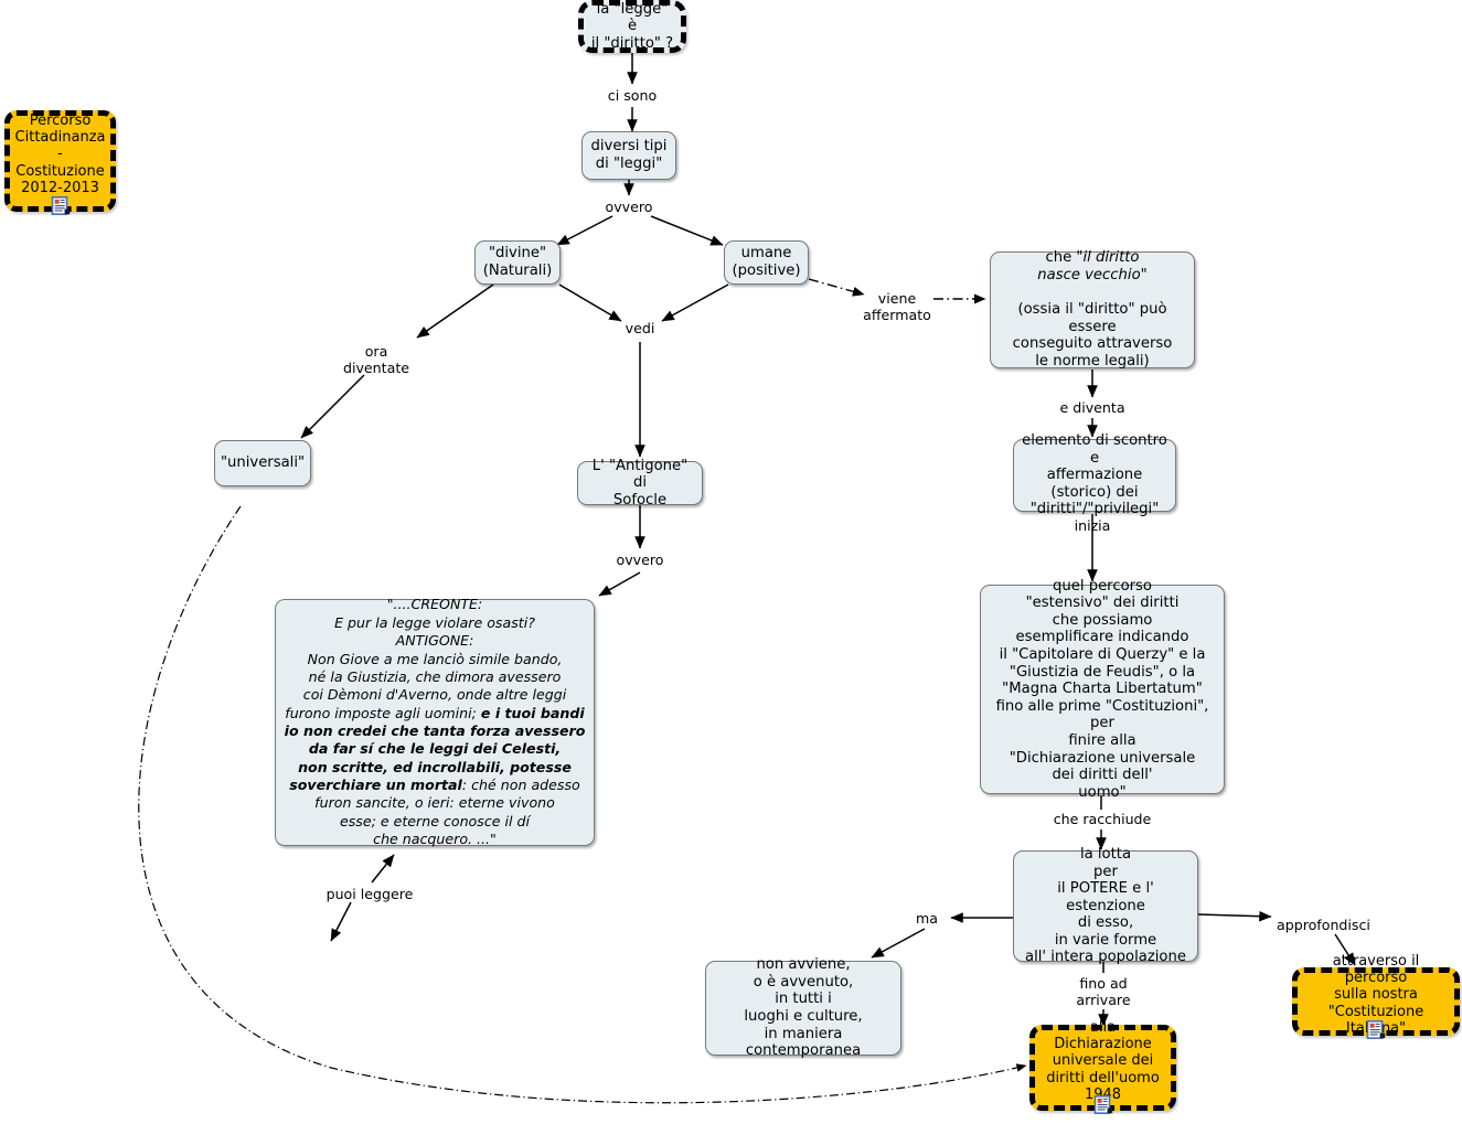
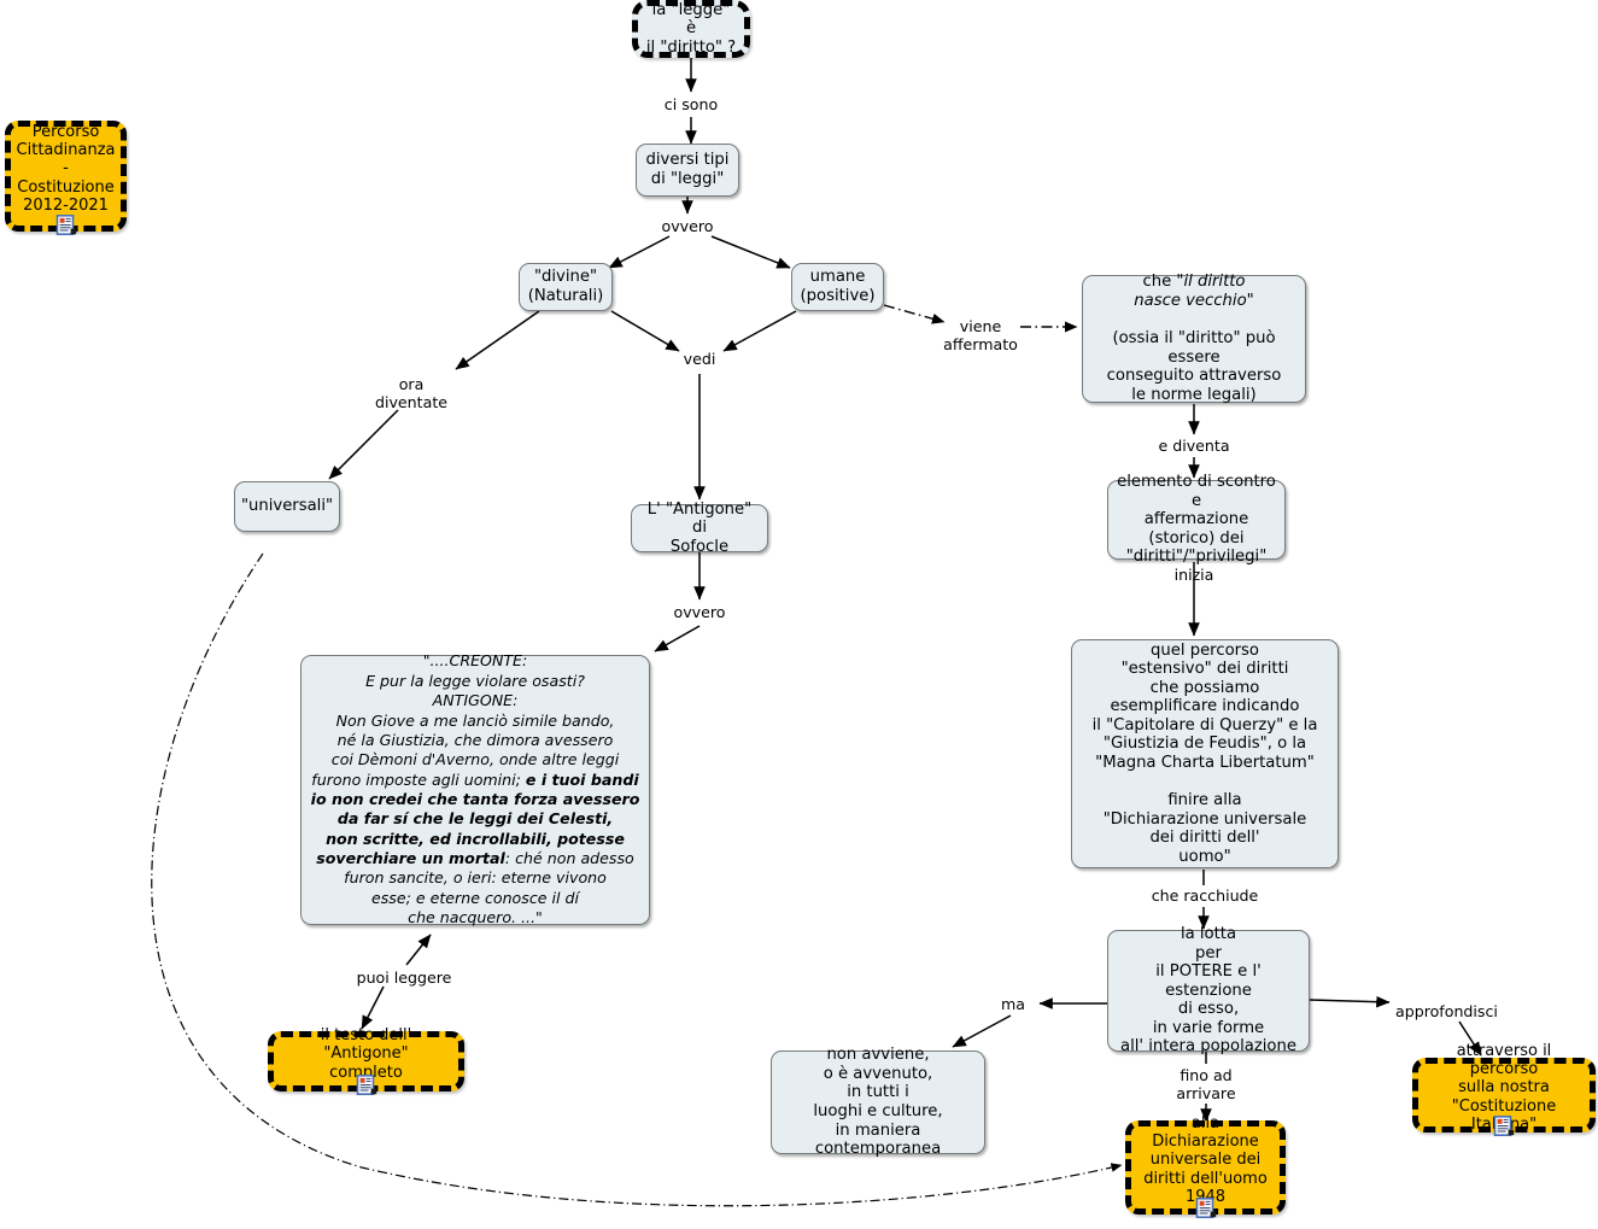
  Percorso
  Cittadinanza -
  Costituzione
- 2012-2013
+ 2012-2021
  la "legge" è
  il "diritto" ?
  ci sono
  diversi tipi
  di "leggi"
  ovvero
  "divine"
  (Naturali)
  umane
  (positive)
  ora
  diventate
  vedi
  viene
  affermato
  "universali"
  L' "Antigone" di
  Sofocle
  ovvero
  "....CREONTE:
  E pur la legge violare osasti?
  ANTIGONE:
  Non Giove a me lanciò simile bando,
  né la Giustizia, che dimora avessero
  coi Dèmoni d'Averno, onde altre leggi
  furono imposte agli uomini; e i tuoi bandi
  io non credei che tanta forza avessero
  da far sí che le leggi dei Celesti,
  non scritte, ed incrollabili, potesse
  soverchiare un mortal: ché non adesso
  furon sancite, o ieri: eterne vivono
  esse; e eterne conosce il dí
  che nacquero. ..."
  puoi leggere
+ il testo dell' "Antigone"
+ completo
  che "il diritto
  nasce vecchio"
  (ossia il "diritto" può essere
  conseguito attraverso
  le norme legali)
  e diventa
  elemento di scontro e
  affermazione
  (storico) dei
  "diritti"/"privilegi"
  inizia
  quel percorso
  "estensivo" dei diritti
  che possiamo
  esemplificare indicando
  il "Capitolare di Querzy" e la
  "Giustizia de Feudis", o la
  "Magna Charta Libertatum"
- fino alle prime "Costituzioni", per
  finire alla
  "Dichiarazione universale
  dei diritti dell'
  uomo"
  che racchiude
  la lotta
  per
  il POTERE e l' estenzione
  di esso,
  in varie forme
  all' intera popolazione
  ma
  approfondisci
  fino ad
  arrivare
  non avviene,
  o è avvenuto,
  in tutti i
  luoghi e culture,
  in maniera contemporanea
  alla Dichiarazione
  universale dei
  diritti dell'uomo
  1948
  attraverso il percorso
  sulla nostra
  "Costituzione Italna"
